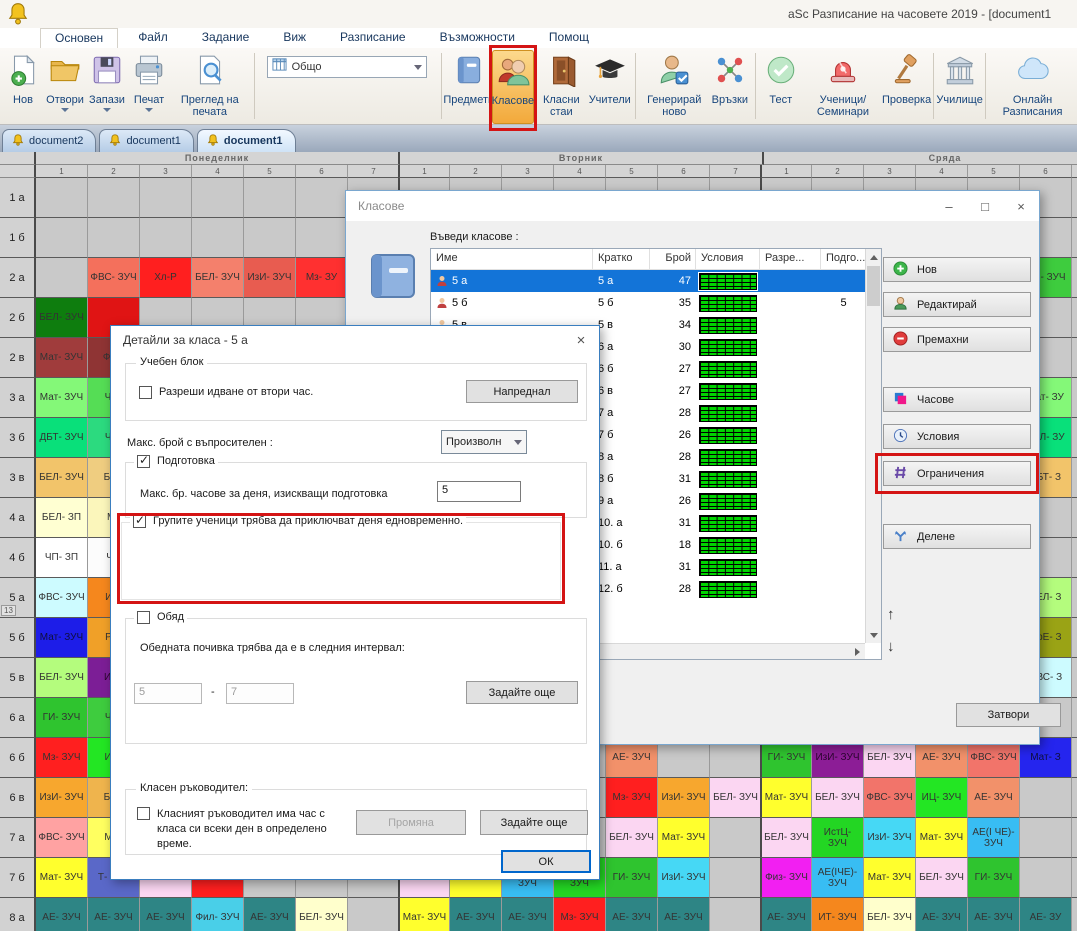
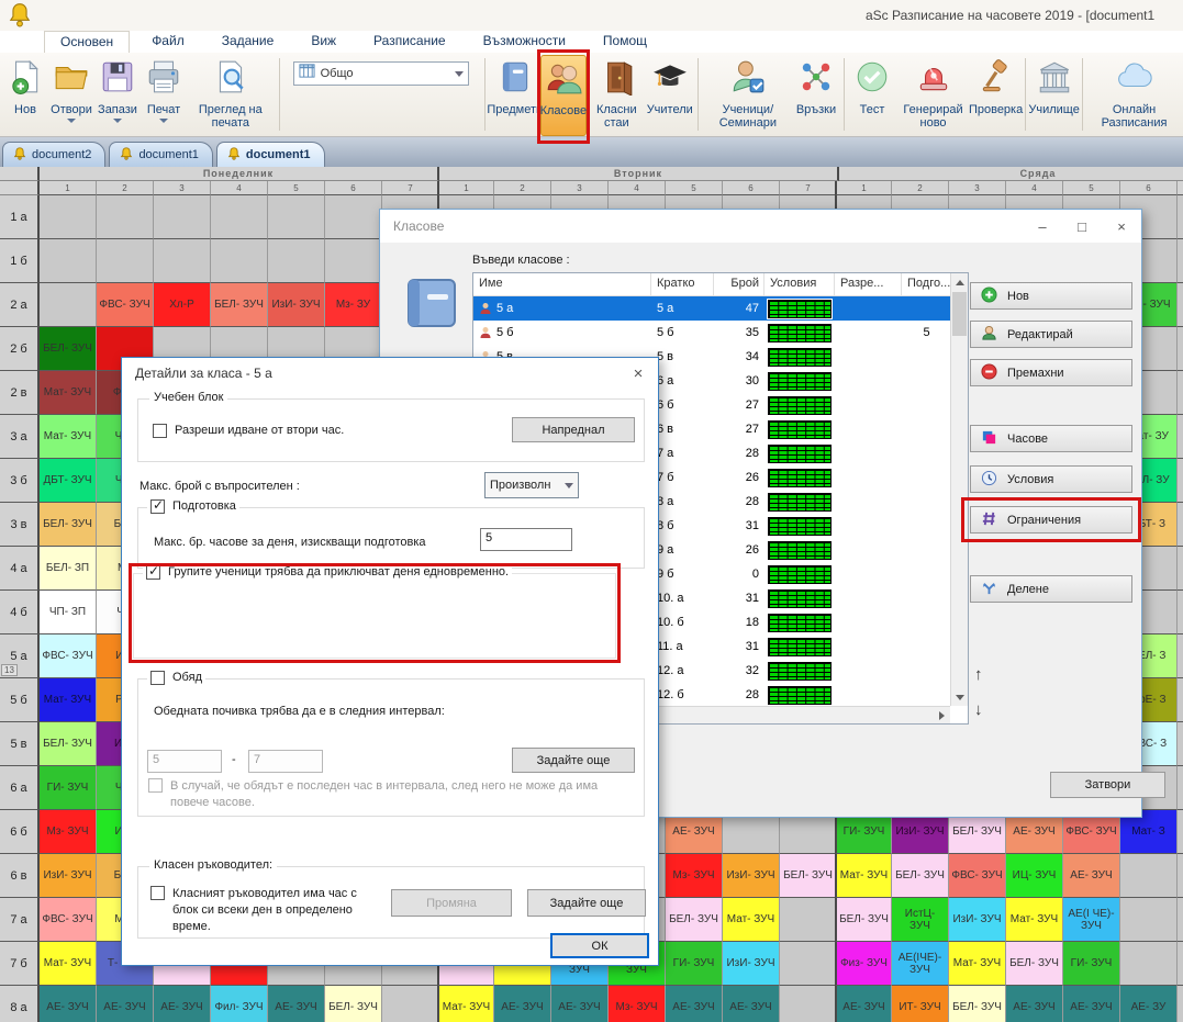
  aSc Разписание на часовете 2019 - [document1
  Основен
  Файл
  Задание
  Виж
  Разписание
  Възможности
  Помощ
  Нов
  Отвори
  Запази
  Печат
  Преглед на печата
  Общо
  Предмет
  Класове
  Класни стаи
  Учители
- Генерирай ново
+ Ученици/Семинари
  Връзки
  Тест
- Ученици/Семинари
+ Генерирай ново
  Проверка
  Училище
  Онлайн Разписания
  document2
  document1
  document1
  Понеделник
  Вторник
  Сряда
  1
  2
  3
  4
  5
  6
  7
  1
  2
  3
  4
  5
  6
  7
  1
  2
  3
  4
  5
  6
  1 а
  1 б
  2 а
  ФВС- ЗУЧ
  Хл-Р
  БЕЛ- ЗУЧ
  ИзИ- ЗУЧ
  Мз- ЗУ
  2 б
  БЕЛ- ЗУЧ
  2 в
  Мат- ЗУЧ
  3 а
  Мат- ЗУЧ
  3 б
  ДБТ- ЗУЧ
  3 в
  БЕЛ- ЗУЧ
  4 а
  БЕЛ- ЗП
  4 б
  ЧП- ЗП
  5 а
  13
  ФВС- ЗУЧ
  5 б
  Мат- ЗУЧ
  5 в
  БЕЛ- ЗУЧ
  6 а
  ГИ- ЗУЧ
  6 б
  Мз- ЗУЧ
  АЕ- ЗУЧ
  ГИ- ЗУЧ
  ИзИ- ЗУЧ
  БЕЛ- ЗУЧ
  АЕ- ЗУЧ
  ФВС- ЗУЧ
  Мат- З
  6 в
  ИзИ- ЗУЧ
  Мз- ЗУЧ
  ИзИ- ЗУЧ
  БЕЛ- ЗУЧ
  Мат- ЗУЧ
  БЕЛ- ЗУЧ
  ФВС- ЗУЧ
  ИЦ- ЗУЧ
  АЕ- ЗУЧ
  7 а
  ФВС- ЗУЧ
  БЕЛ- ЗУЧ
  Мат- ЗУЧ
  БЕЛ- ЗУЧ
  ИстЦ- ЗУЧ
  ИзИ- ЗУЧ
  Мат- ЗУЧ
  АЕ(I ЧЕ)- ЗУЧ
  7 б
  Мат- ЗУЧ
  ГИ- ЗУЧ
  ИзИ- ЗУЧ
  Физ- ЗУЧ
  АЕ(IЧЕ)- ЗУЧ
  Мат- ЗУЧ
  БЕЛ- ЗУЧ
  ГИ- ЗУЧ
  8 а
  АЕ- ЗУЧ
  АЕ- ЗУЧ
  АЕ- ЗУЧ
  Фил- ЗУЧ
  АЕ- ЗУЧ
  БЕЛ- ЗУЧ
  Мат- ЗУЧ
  АЕ- ЗУЧ
  АЕ- ЗУЧ
  Мз- ЗУЧ
  АЕ- ЗУЧ
  АЕ- ЗУЧ
  АЕ- ЗУЧ
  ИТ- ЗУЧ
  БЕЛ- ЗУЧ
  АЕ- ЗУЧ
  АЕ- ЗУЧ
  АЕ- ЗУ
  Класове
  –
  □
  ×
  Въведи класове :
  Име
  Кратко
  Брой
  Условия
  Разре...
  Подго...
  5 а
  5 а
  47
  5 б
  5 б
  35
  5
  5 в
  34
  6 а
  30
  6 б
  27
  6 в
  27
  7 а
  28
  7 б
  26
  8 а
  28
  8 б
  31
  9 а
  26
+ 9 б
+ 0
  10. а
  31
  10. б
  18
  11. а
  31
+ 12. а
+ 32
  12. б
  28
  Нов
  Редактирай
  Премахни
  Часове
  Условия
  Ограничения
  Делене
  ↑
  ↓
  Затвори
  Детайли за класа - 5 а
  ×
  Учебен блок
  Разреши идване от втори час.
  Напреднал
  Макс. брой с въпросителен :
  Произволн
  Подготовка
  Макс. бр. часове за деня, изискващи подготовка
  5
  Групите ученици трябва да приключват деня едновременно.
  Обяд
  Обедната почивка трябва да е в следния интервал:
  5
  -
  7
  Задайте още
+ В случай, че обядът е последен час в интервала, след него не може да има повече часове.
  Класен ръководител:
- Класният ръководител има час с класа си всеки ден в определено време.
+ Класният ръководител има час с блок си всеки ден в определено време.
  Промяна
  Задайте още
  ОК
